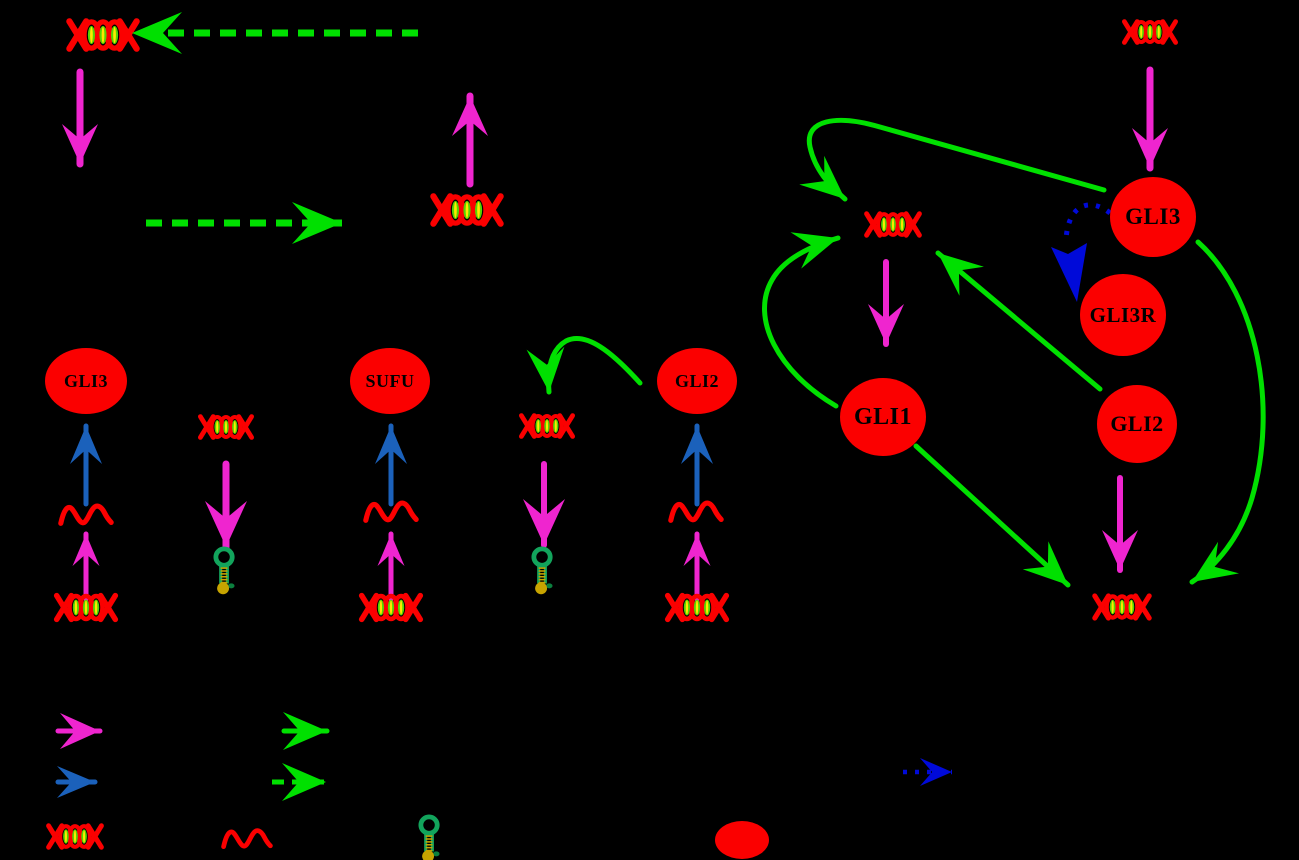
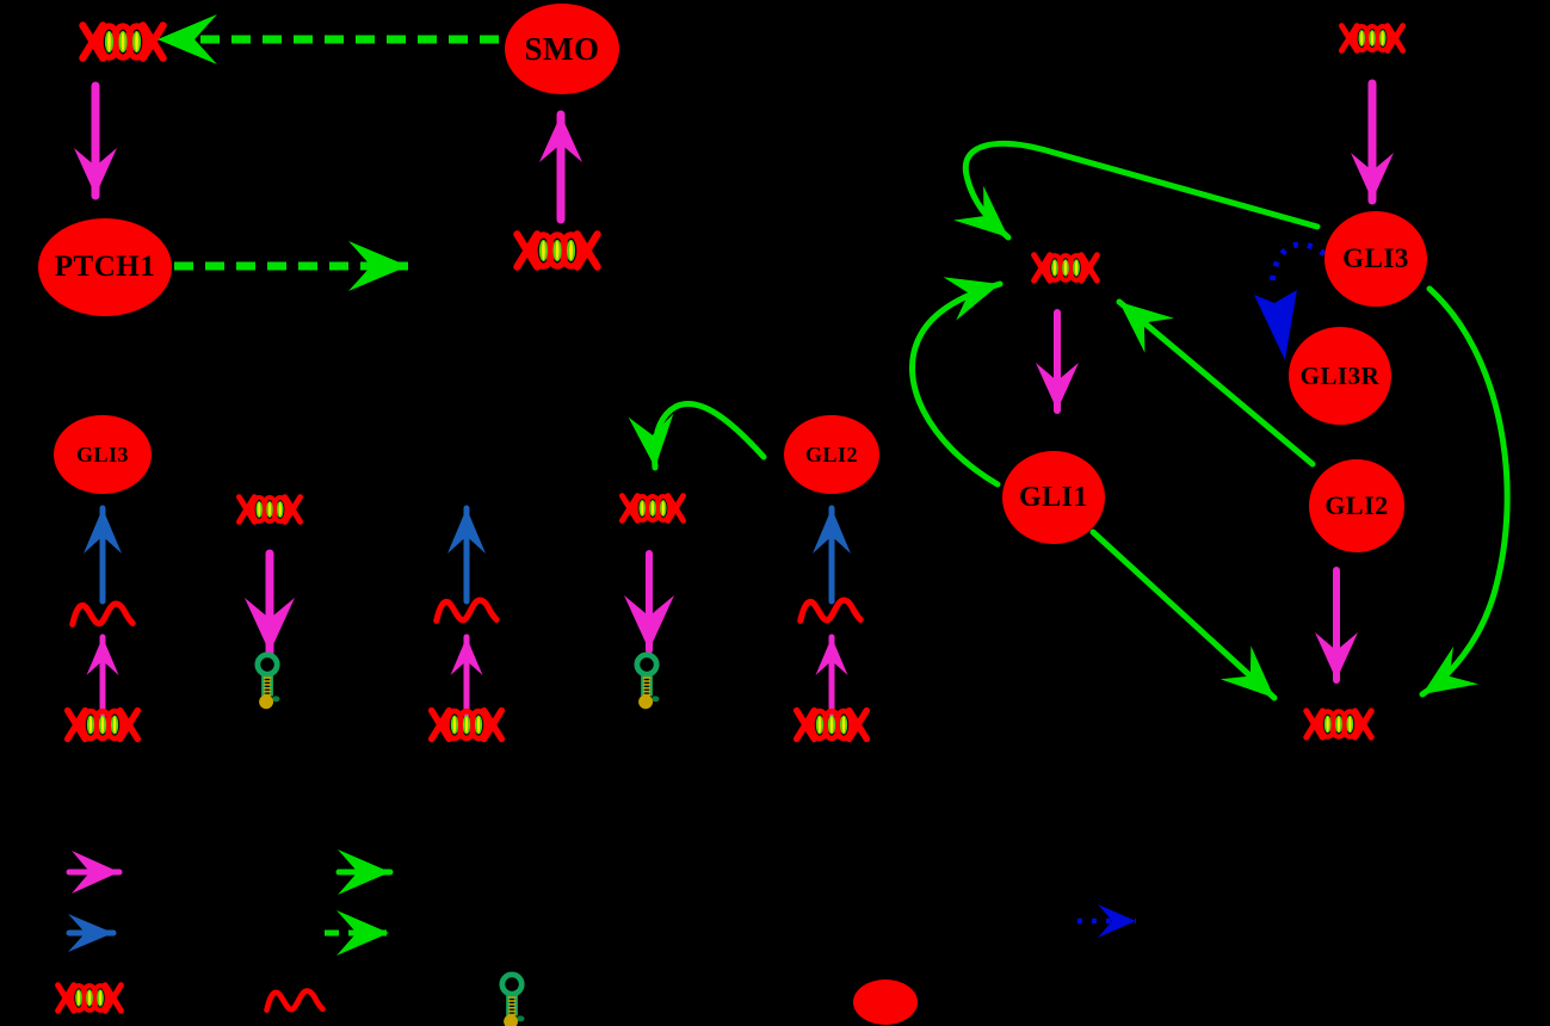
+ SMO
+ PTCH1
  GLI3
- SUFU
  GLI2
  GLI3
  GLI3R
  GLI1
  GLI2
